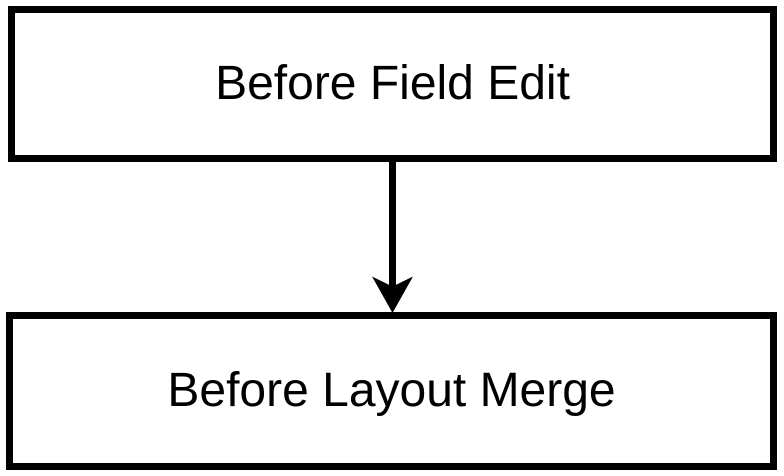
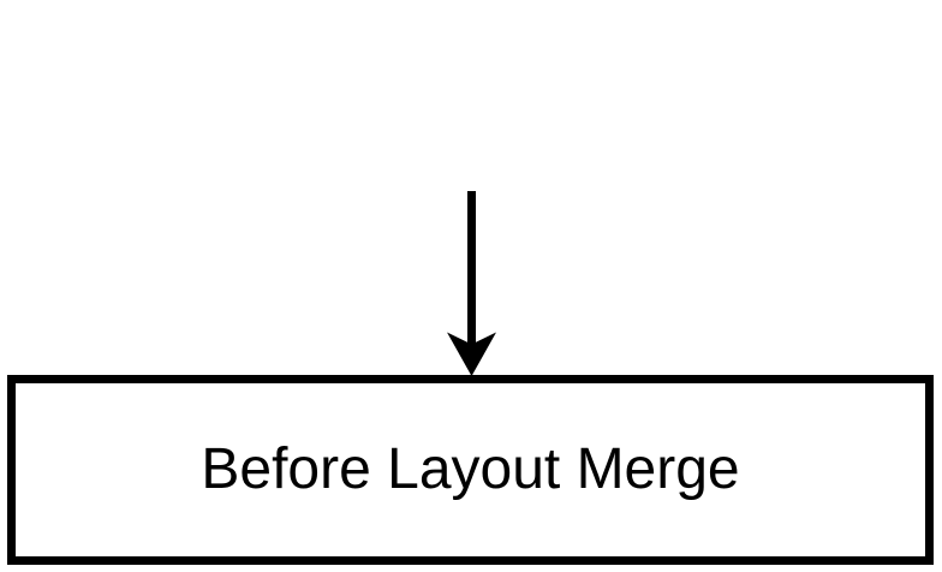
- Before Field Edit
  Before Layout Merge
